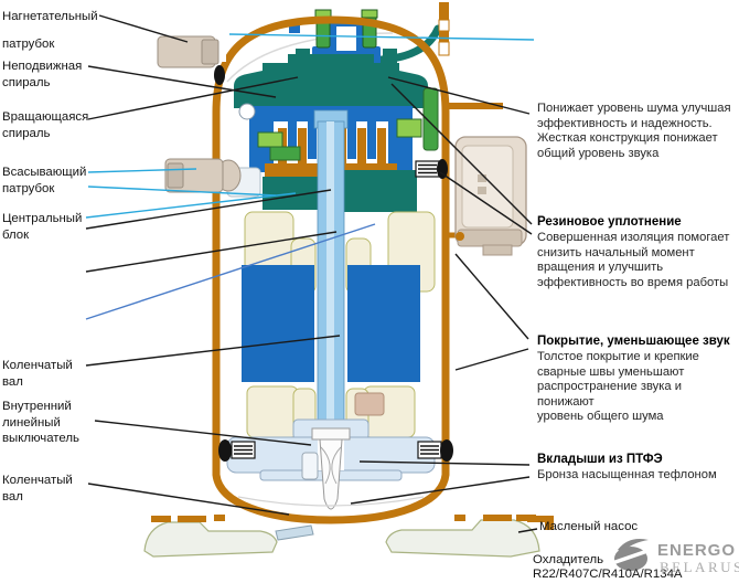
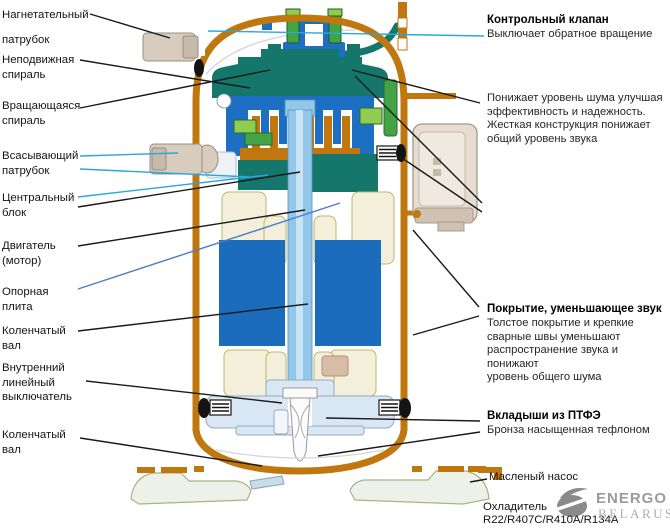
  Нагнетательный
  патрубок
  Неподвижная
  спираль
  Вращающаяся
  спираль
  Всасывающий
  патрубок
  Центральный
  блок
+ Двигатель
+ (мотор)
+ Опорная
+ плита
  Коленчатый
  вал
  Внутренний
  линейный
  выключатель
  Коленчатый
  вал
+ Контрольный клапан
+ Выключает обратное вращение
  Понижает уровень шума улучшая
  эффективность и надежность.
  Жесткая конструкция понижает
  общий уровень звука
- Резиновое уплотнение
- Совершенная изоляция помогает
- снизить начальный момент
- вращения и улучшить
- эффективность во время работы
  Покрытие, уменьшающее звук
  Толстое покрытие и крепкие
  сварные швы уменьшают
  распространение звука и понижают
  уровень общего шума
  Вкладыши из ПТФЭ
  Бронза насыщенная тефлоном
  Масленый насос
  Охладитель
  R22/R407C/R410A/R134A
  ENERGO
  BELARU
